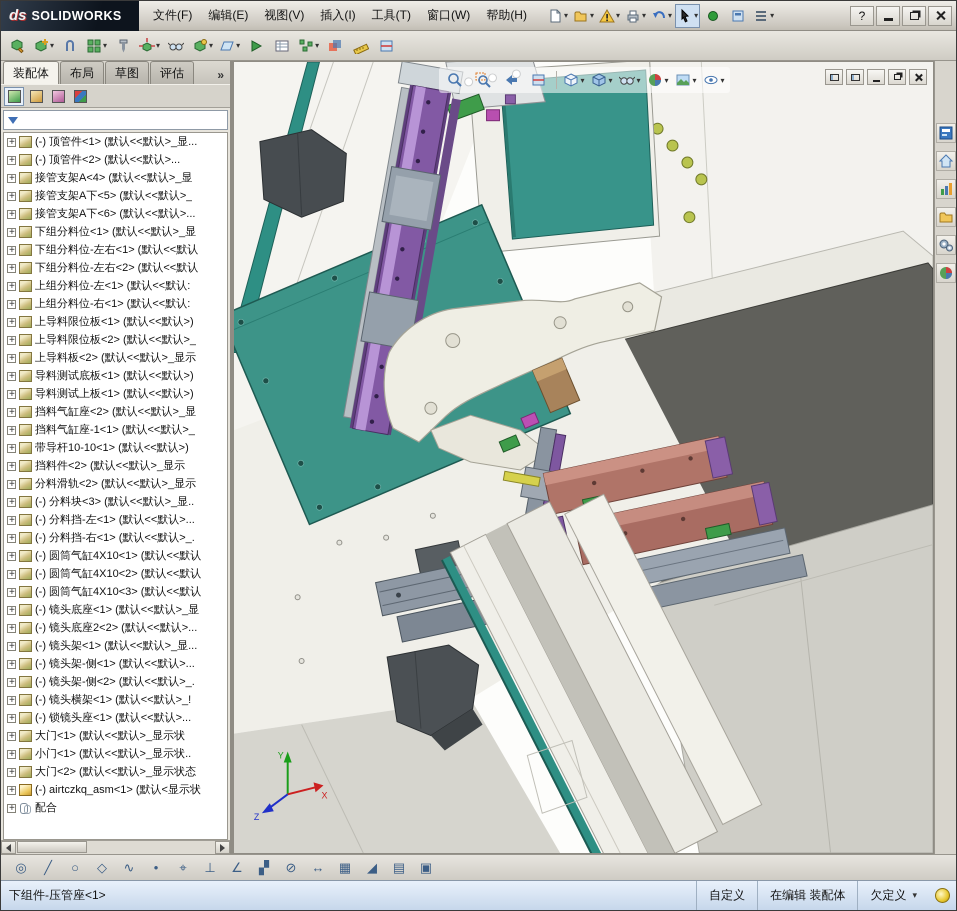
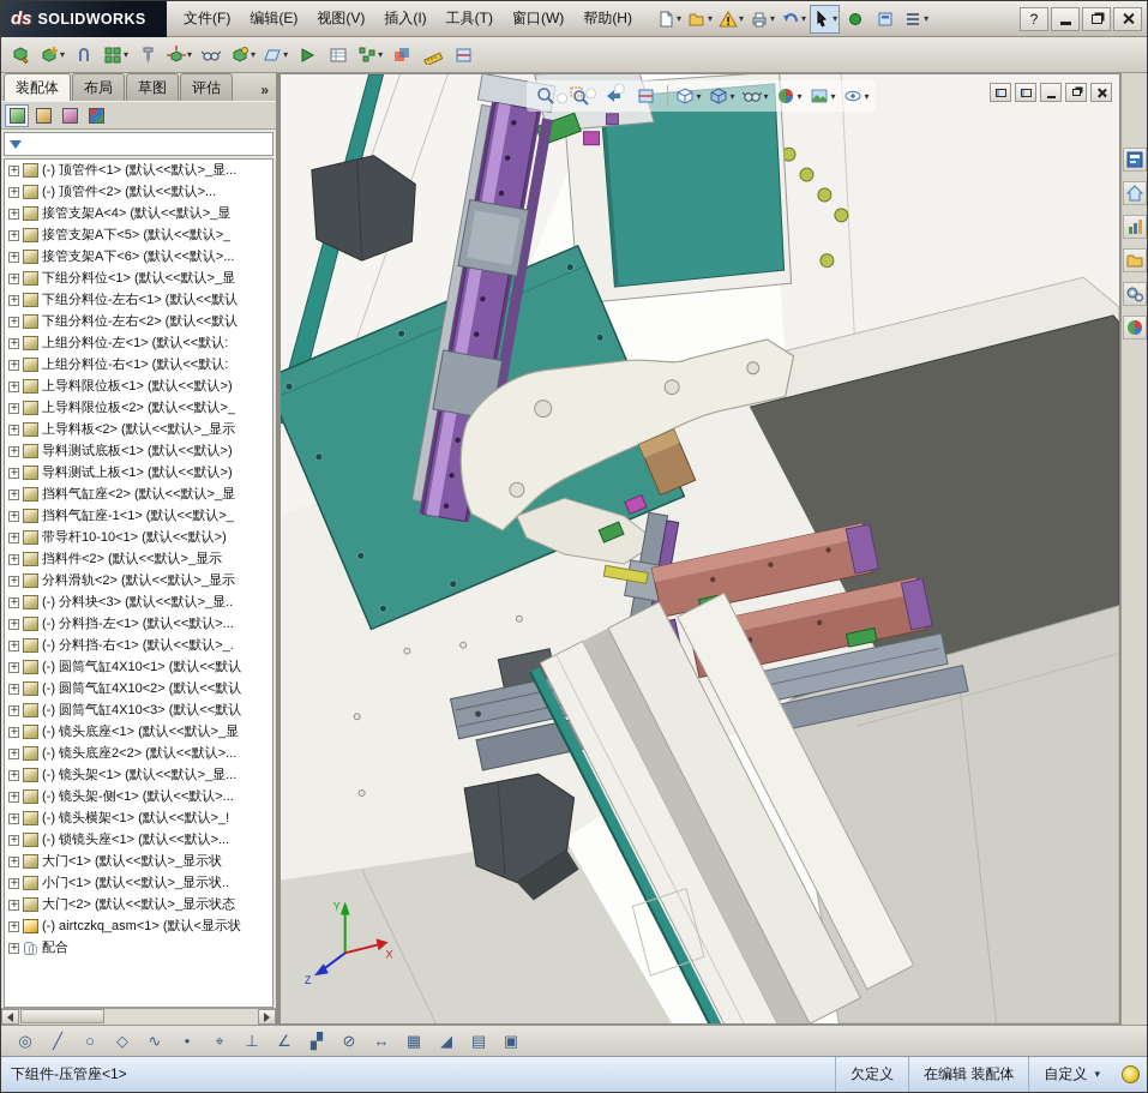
  ds
  SOLIDWORKS
  文件(F)
  编辑(E)
  视图(V)
  插入(I)
  工具(T)
  窗口(W)
  帮助(H)
  ?
  装配体
  布局
  草图
  评估
  »
  (-) 顶管件<1> (默认<<默认>_显...
  (-) 顶管件<2> (默认<<默认>...
  接管支架A<4> (默认<<默认>_显
  接管支架A下<5> (默认<<默认>_
  接管支架A下<6> (默认<<默认>...
  下组分料位<1> (默认<<默认>_显
  下组分料位-左右<1> (默认<<默认
  下组分料位-左右<2> (默认<<默认
  上组分料位-左<1> (默认<<默认:
  上组分料位-右<1> (默认<<默认:
  上导料限位板<1> (默认<<默认>)
  上导料限位板<2> (默认<<默认>_
  上导料板<2> (默认<<默认>_显示
  导料测试底板<1> (默认<<默认>)
  导料测试上板<1> (默认<<默认>)
  挡料气缸座<2> (默认<<默认>_显
  挡料气缸座-1<1> (默认<<默认>_
  带导杆10-10<1> (默认<<默认>)
  挡料件<2> (默认<<默认>_显示
  分料滑轨<2> (默认<<默认>_显示
  (-) 分料块<3> (默认<<默认>_显..
  (-) 分料挡-左<1> (默认<<默认>...
  (-) 分料挡-右<1> (默认<<默认>_.
  (-) 圆筒气缸4X10<1> (默认<<默认
  (-) 圆筒气缸4X10<2> (默认<<默认
  (-) 圆筒气缸4X10<3> (默认<<默认
  (-) 镜头底座<1> (默认<<默认>_显
  (-) 镜头底座2<2> (默认<<默认>...
  (-) 镜头架<1> (默认<<默认>_显...
  (-) 镜头架-侧<1> (默认<<默认>...
- (-) 镜头架-侧<2> (默认<<默认>_.
  (-) 镜头横架<1> (默认<<默认>_!
  (-) 锁镜头座<1> (默认<<默认>...
  大门<1> (默认<<默认>_显示状
  小门<1> (默认<<默认>_显示状..
  大门<2> (默认<<默认>_显示状态
  (-) airtczkq_asm<1> (默认<显示状
  配合
  Y
  X
  Z
  ◎
  ╱
  ○
  ◇
  ∿
  •
  ⌖
  ⊥
  ∠
  ▞
  ⊘
  ↔
  ▦
  ◢
  ▤
  ▣
  下组件-压管座<1>
- 自定义
+ 欠定义
  在编辑 装配体
- 欠定义
+ 自定义
